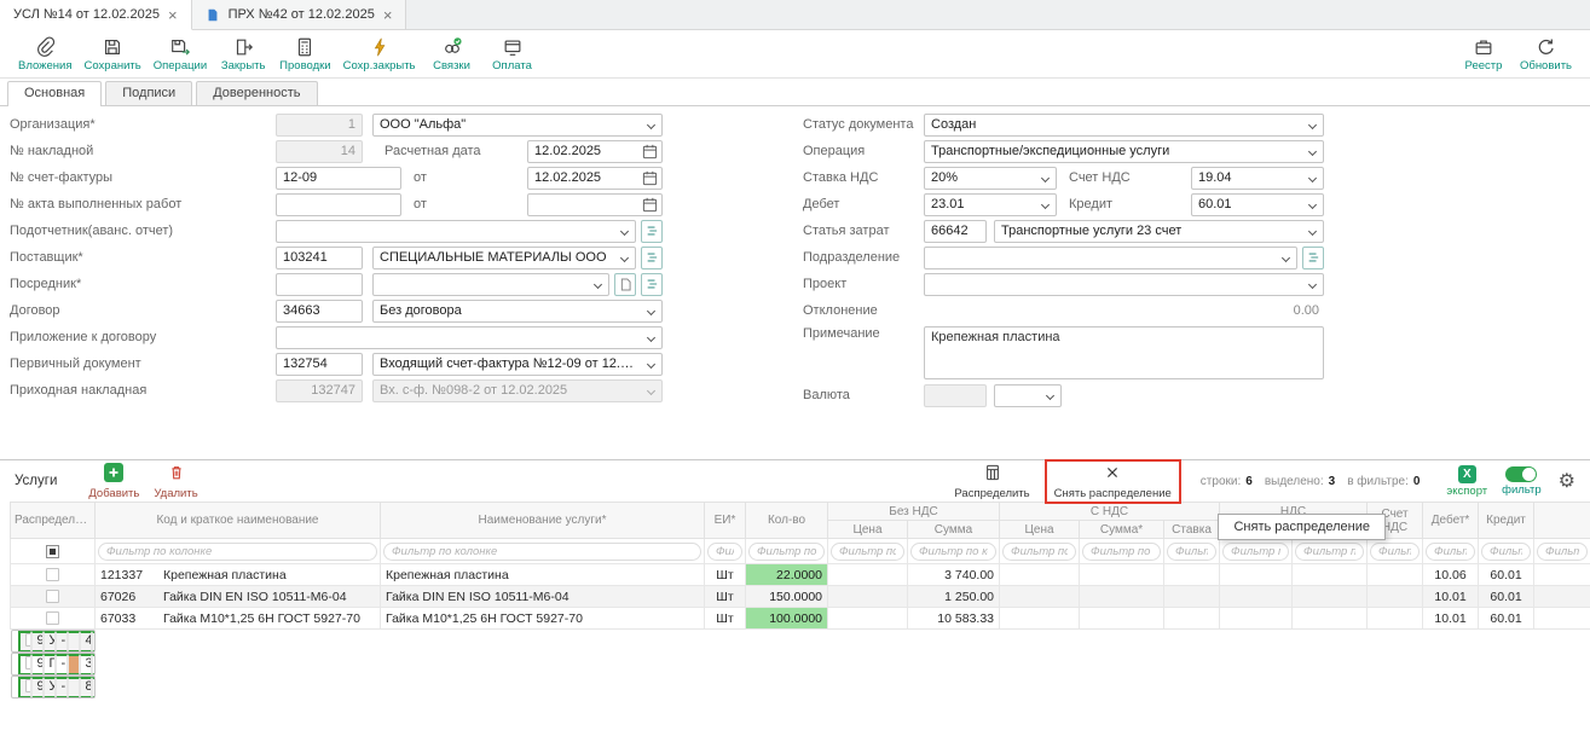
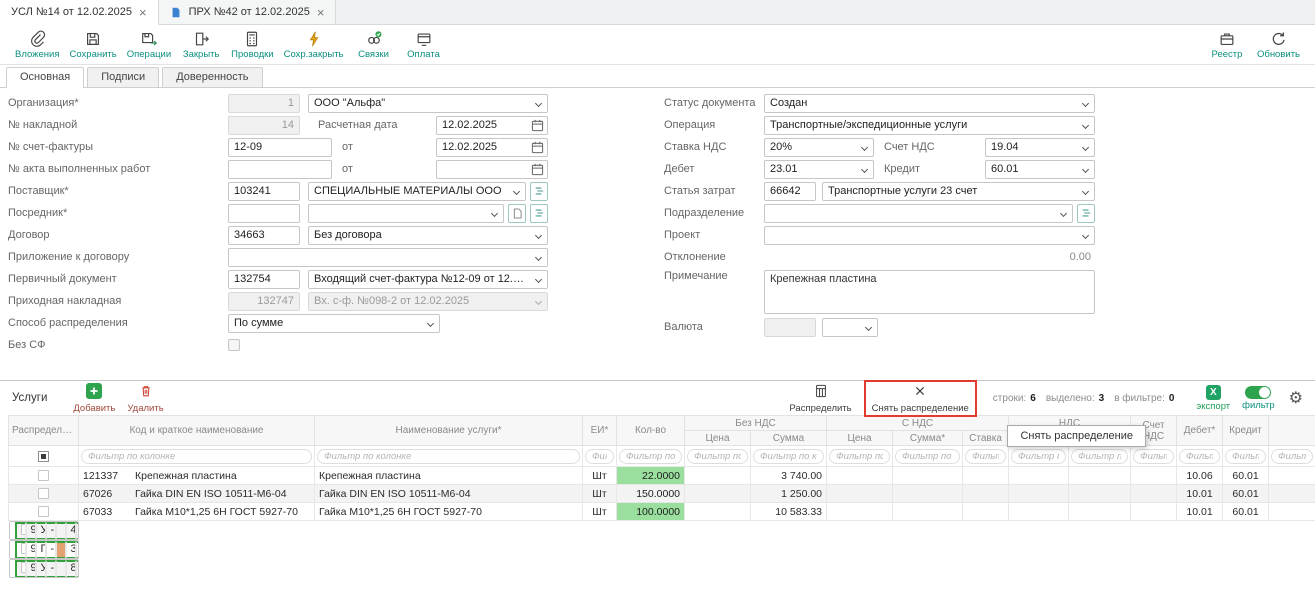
  УСЛ №14 от 12.02.2025
  ×
  ПРХ №42 от 12.02.2025
  ×
  Вложения
  Сохранить
  Операции
  Закрыть
  Проводки
  Сохр.закрыть
  Связки
  Оплата
  Реестр
  Обновить
  Основная
  Подписи
  Доверенность
  Организация*
  1
  ООО "Альфа"
  № накладной
  14
  Расчетная дата
  12.02.2025
  № счет-фактуры
  12-09
  от
  12.02.2025
  № акта выполненных работ
  от
- Подотчетник(аванс. отчет)
  Поставщик*
  103241
  СПЕЦИАЛЬНЫЕ МАТЕРИАЛЫ ООО
  Посредник*
  Договор
  34663
  Без договора
  Приложение к договору
  Первичный документ
  132754
  Входящий счет-фактура №12-09 от 12.02.
  Приходная накладная
  132747
  Вх. с-ф. №098-2 от 12.02.2025
+ Способ распределения
+ По сумме
+ Без СФ
  Статус документа
  Создан
  Операция
  Транспортные/экспедиционные услуги
  Ставка НДС
  20%
  Счет НДС
  19.04
  Дебет
  23.01
  Кредит
  60.01
  Статья затрат
  66642
  Транспортные услуги 23 счет
  Подразделение
  Проект
  Отклонение
  0.00
  Примечание
  Крепежная пластина
  Валюта
  Услуги
  Добавить
  Удалить
  Распределить
  Снять распределение
  строки:
  6
  выделено:
  3
  в фильтре:
  0
  X
  экспорт
  фильтр
  ⚙
  Снять распределение
  Распределено	Код и краткое наименование	Наименование услуги*	ЕИ*	Кол-во	Без НДС	С НДС	НДС	Счет НДС	Дебет*	Кредит
  Цена	Сумма	Цена	Сумма*	Ставка
  	121337 Крепежная пластина	Крепежная пластина	Шт	22.0000		3 740.00							10.06	60.01
  	67026 Гайка DIN EN ISO 10511-М6-04	Гайка DIN EN ISO 10511-М6-04	Шт	150.0000		1 250.00							10.01	60.01
  	67033 Гайка М10*1,25 6Н ГОСТ 5927-70	Гайка М10*1,25 6Н ГОСТ 5927-70	Шт	100.0000		10 583.33							10.01	60.01
  -
  -
  -
